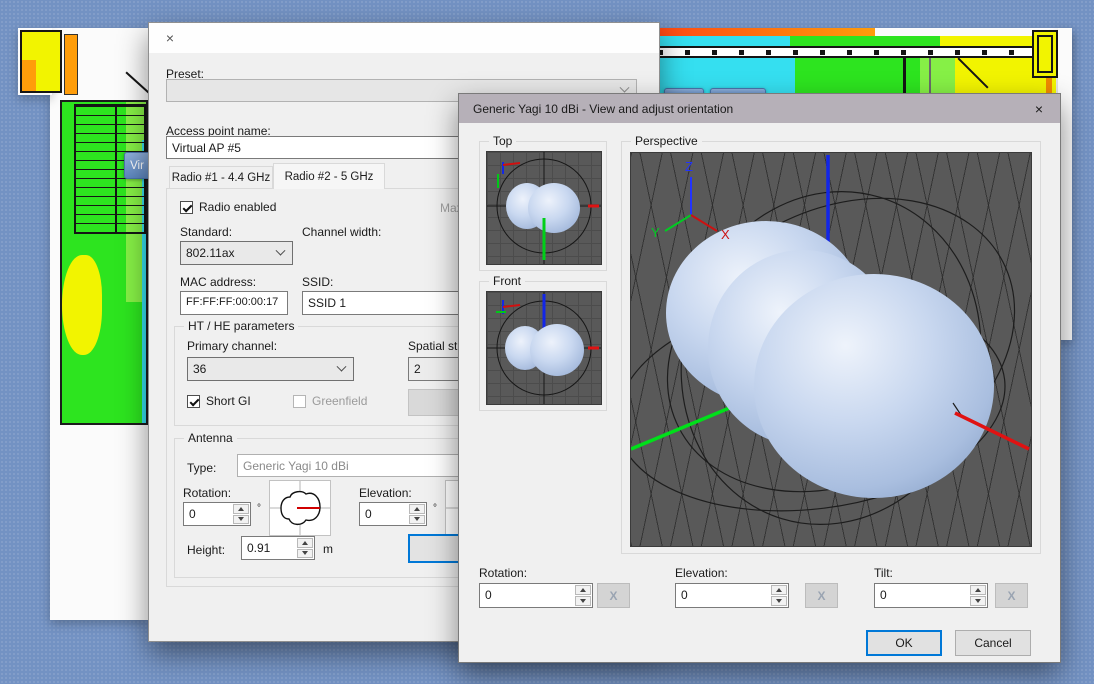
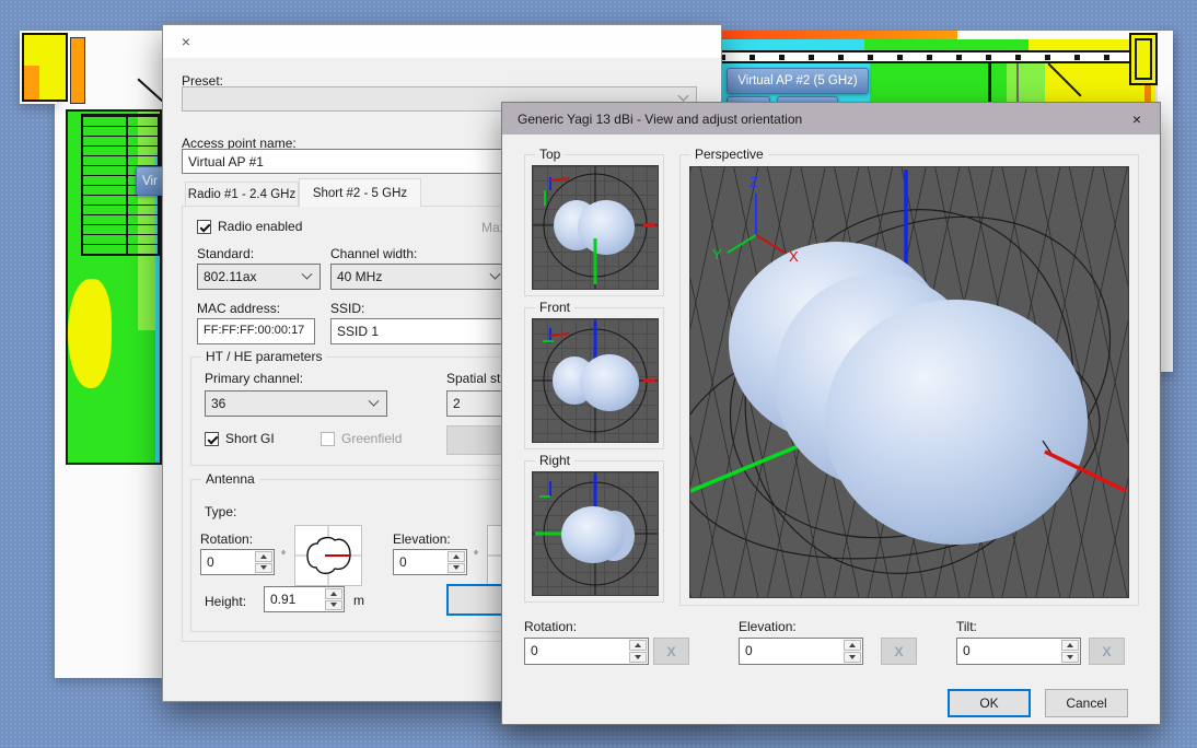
+ Virtual AP #2 (5 GHz)
  Vir
  ×
  Preset:
  Access point name:
- Virtual AP #5
+ Virtual AP #1
- Radio #1 - 4.4 GHz
+ Radio #1 - 2.4 GHz
- Radio #2 - 5 GHz
+ Short #2 - 5 GHz
  Radio enabled
  Standard:
  802.11ax
  Channel width:
+ 40 MHz
  MAC address:
  FF:FF:FF:00:00:17
  SSID:
  SSID 1
  HT / HE parameters
  Primary channel:
  36
  Spatial st
  2
  Short GI
  Greenfield
  Antenna
  Type:
- Generic Yagi 10 dBi
  Rotation:
  0
  °
  Elevation:
  0
  °
  Height:
  0.91
  m
- Generic Yagi 10 dBi - View and adjust orientation
+ Generic Yagi 13 dBi - View and adjust orientation
  ×
  Top
  Front
+ Right
  Perspective
  Z
  Y
  X
  Rotation:
  0
  X
  Elevation:
  0
  X
  Tilt:
  0
  X
  OK
  Cancel
